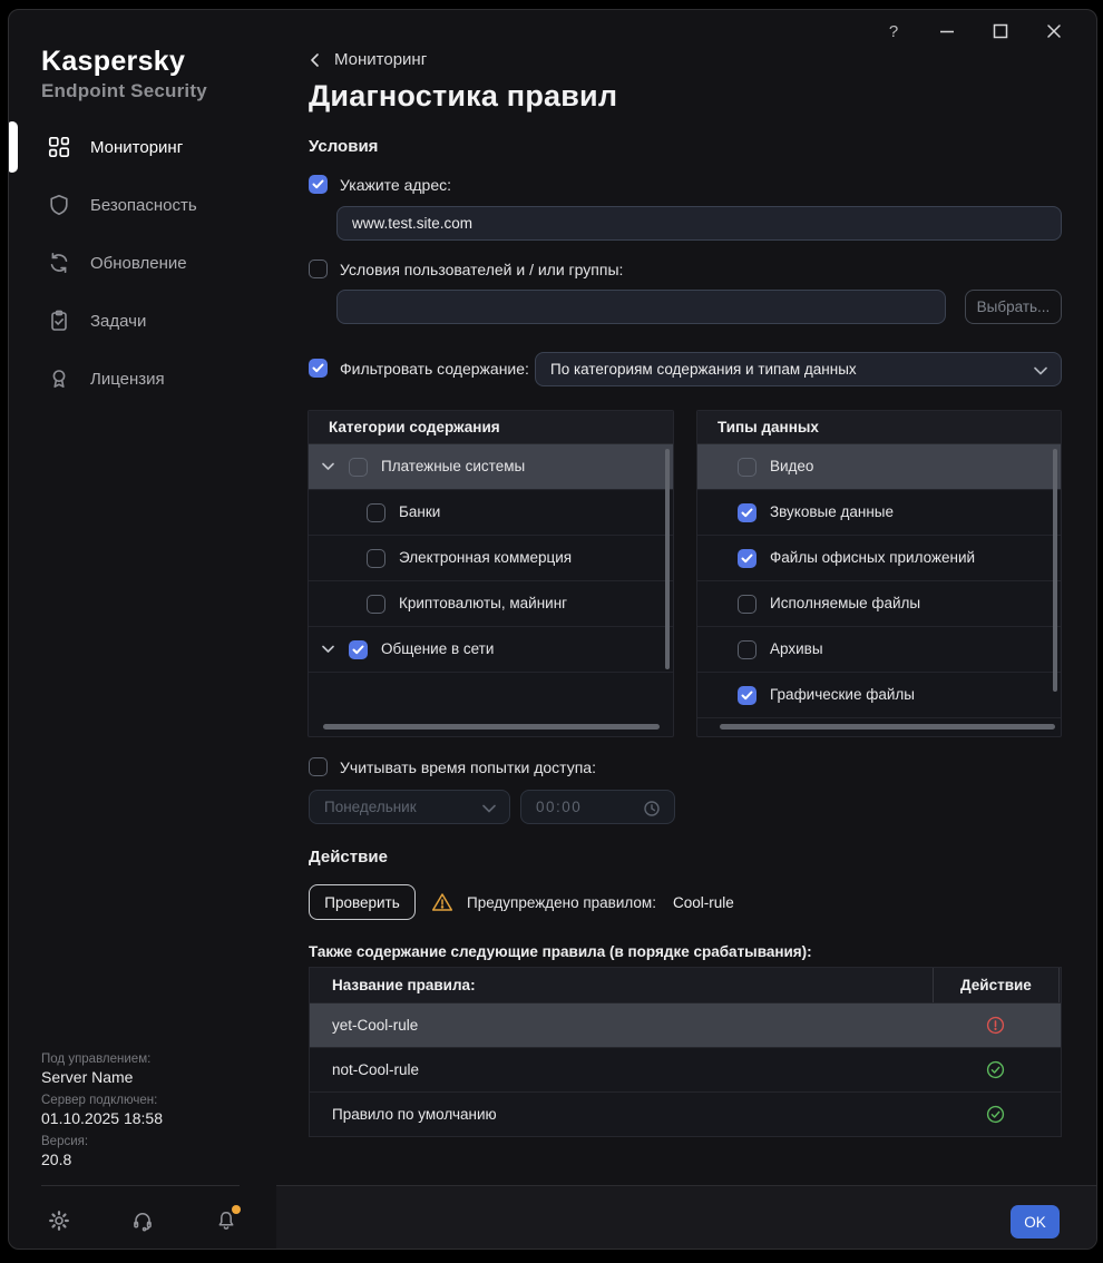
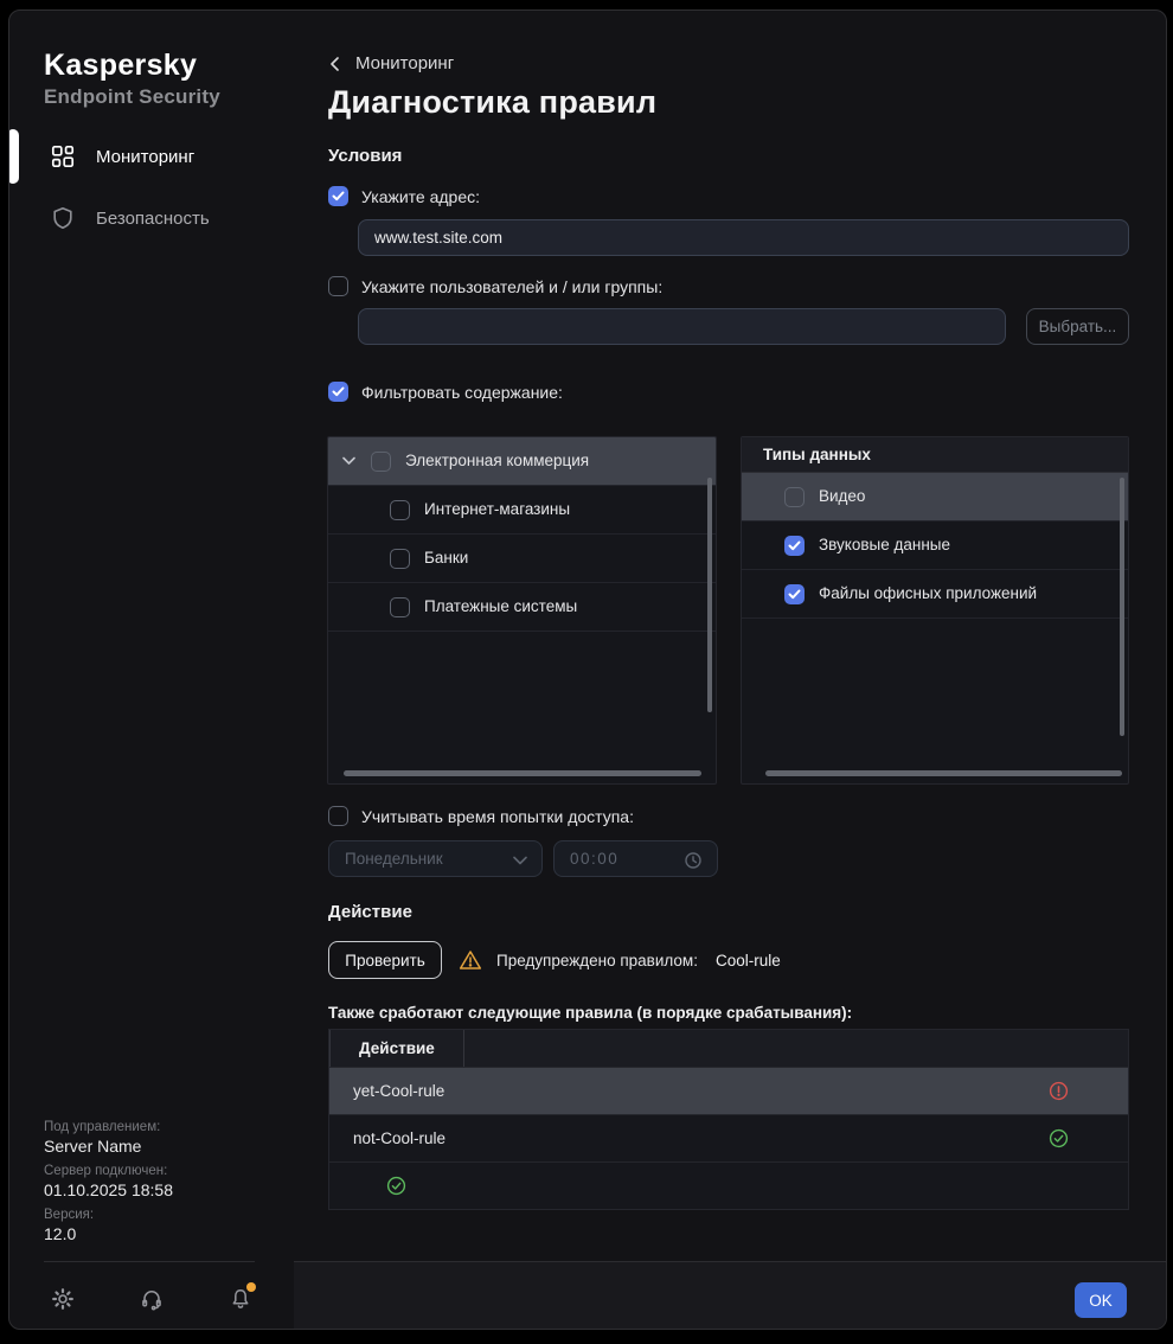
- ?
  Kaspersky
  Endpoint Security
  Мониторинг
  Безопасность
- Обновление
- Задачи
- Лицензия
  Под управлением:
  Server Name
  Сервер подключен:
  01.10.2025 18:58
  Версия:
- 20.8
+ 12.0
  Мониторинг
  Диагностика правил
  Условия
  Укажите адрес:
  www.test.site.com
- Условия пользователей и / или группы:
+ Укажите пользователей и / или группы:
  Выбрать...
  Фильтровать содержание:
- По категориям содержания и типам данных
- Категории содержания
- Платежные системы
+ Электронная коммерция
+ Интернет-магазины
  Банки
- Электронная коммерция
+ Платежные системы
- Криптовалюты, майнинг
- Общение в сети
  Типы данных
  Видео
  Звуковые данные
  Файлы офисных приложений
- Исполняемые файлы
- Архивы
- Графические файлы
  Учитывать время попытки доступа:
  Понедельник
  00:00
  Действие
  Проверить
  Предупреждено правилом:
  Cool-rule
- Также содержание следующие правила (в порядке срабатывания):
+ Также сработают следующие правила (в порядке срабатывания):
- Название правила:
  Действие
  yet-Cool-rule
  not-Cool-rule
- Правило по умолчанию
  OK
